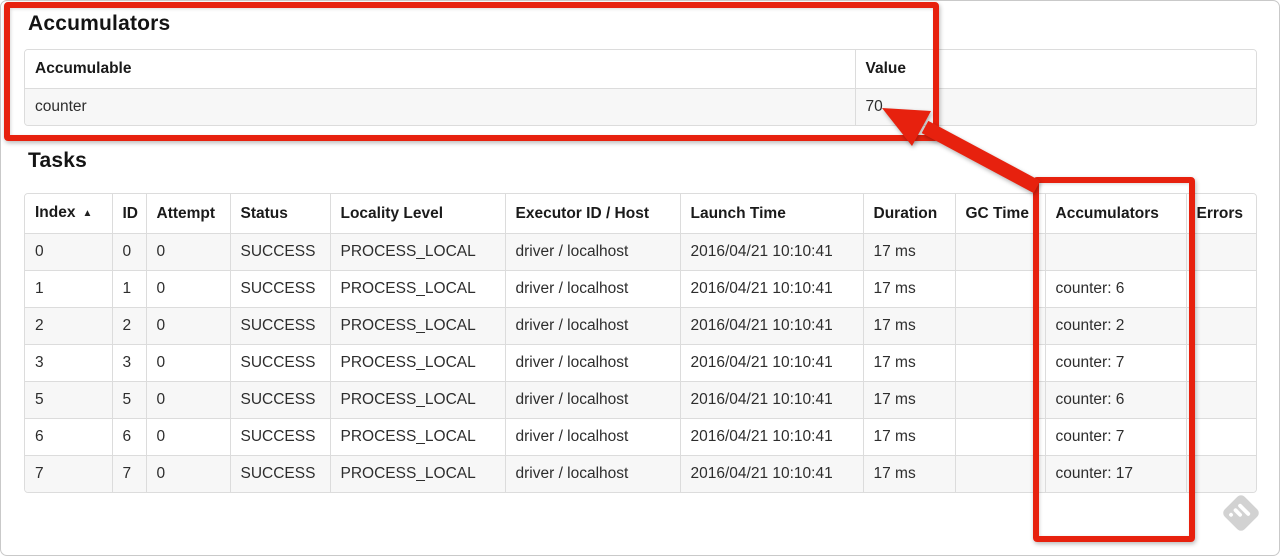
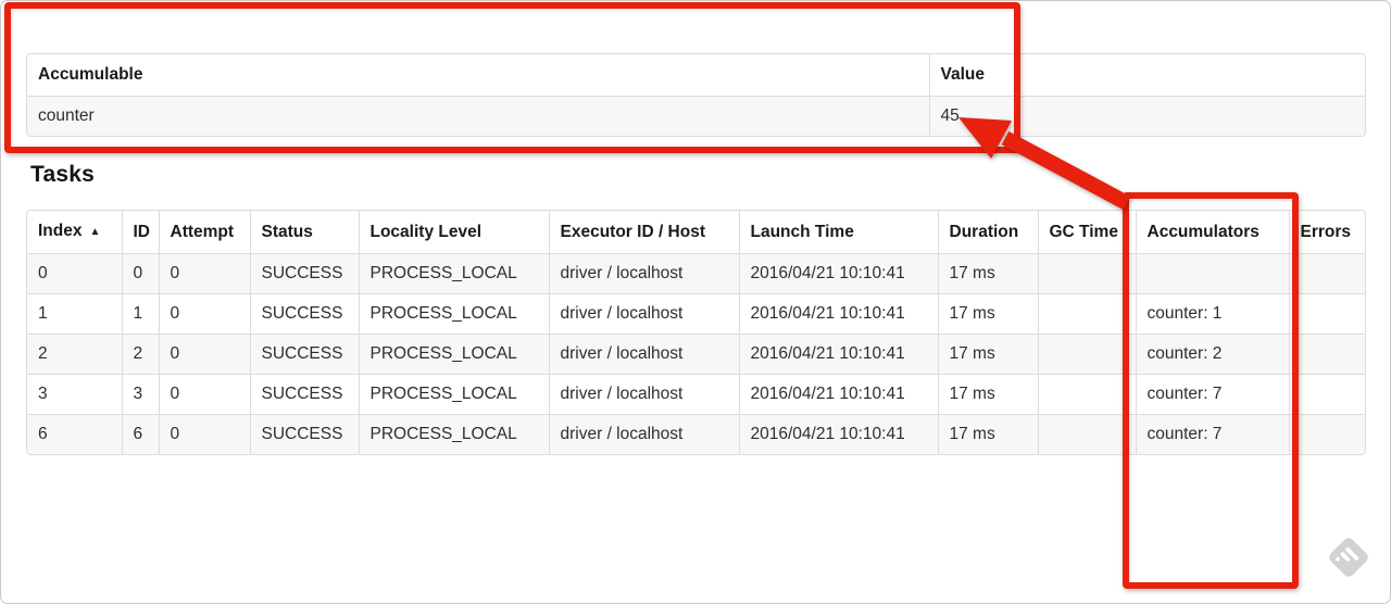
- Accumulators
  Accumulable	Value
- counter	70
+ counter	45
  Tasks
  Index ▲	ID	Attempt	Status	Locality Level	Executor ID / Host	Launch Time	Duration	GC Time	Accumulators	Errors
  0	0	0	SUCCESS	PROCESS_LOCAL	driver / localhost	2016/04/21 10:10:41	17 ms
- 1	1	0	SUCCESS	PROCESS_LOCAL	driver / localhost	2016/04/21 10:10:41	17 ms		counter: 6
+ 1	1	0	SUCCESS	PROCESS_LOCAL	driver / localhost	2016/04/21 10:10:41	17 ms		counter: 1
  2	2	0	SUCCESS	PROCESS_LOCAL	driver / localhost	2016/04/21 10:10:41	17 ms		counter: 2
  3	3	0	SUCCESS	PROCESS_LOCAL	driver / localhost	2016/04/21 10:10:41	17 ms		counter: 7
- 5	5	0	SUCCESS	PROCESS_LOCAL	driver / localhost	2016/04/21 10:10:41	17 ms		counter: 6
  6	6	0	SUCCESS	PROCESS_LOCAL	driver / localhost	2016/04/21 10:10:41	17 ms		counter: 7
- 7	7	0	SUCCESS	PROCESS_LOCAL	driver / localhost	2016/04/21 10:10:41	17 ms		counter: 17
